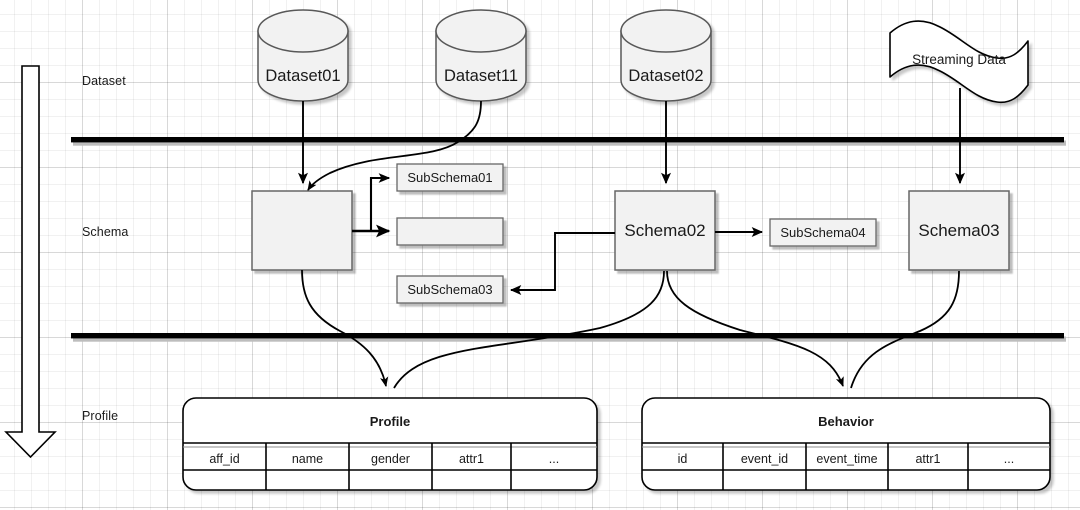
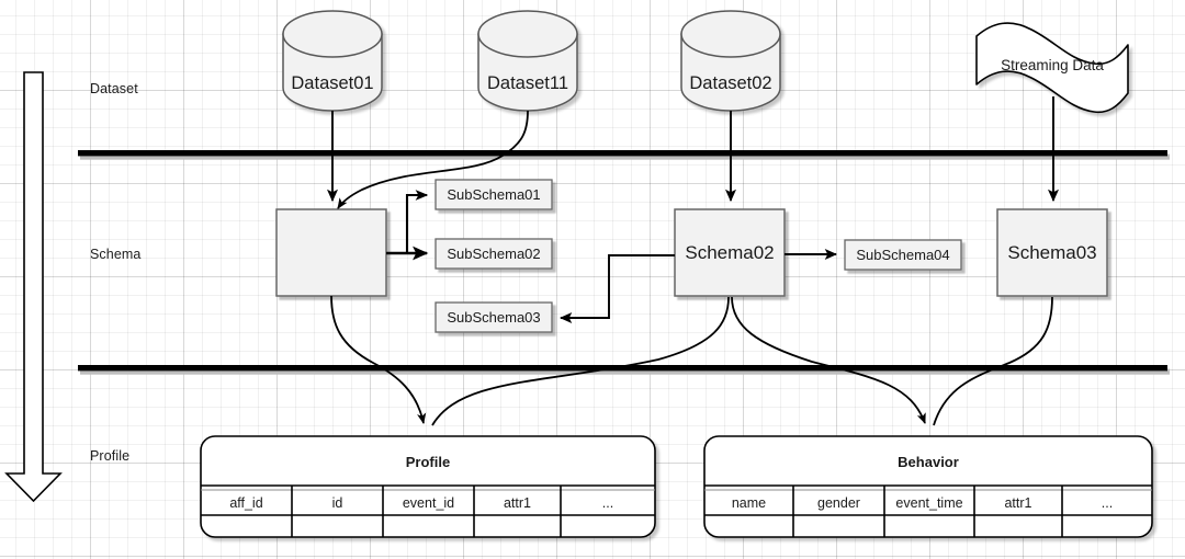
  Dataset
  Schema
  Profile
  Dataset01
  Dataset11
  Dataset02
  Streaming Data
  Schema02
  Schema03
  SubSchema01
+ SubSchema02
  SubSchema03
  SubSchema04
  Profile
  aff_id
- name
+ id
- gender
+ event_id
  attr1
  ...
  Behavior
- id
+ name
- event_id
+ gender
  event_time
  attr1
  ...
